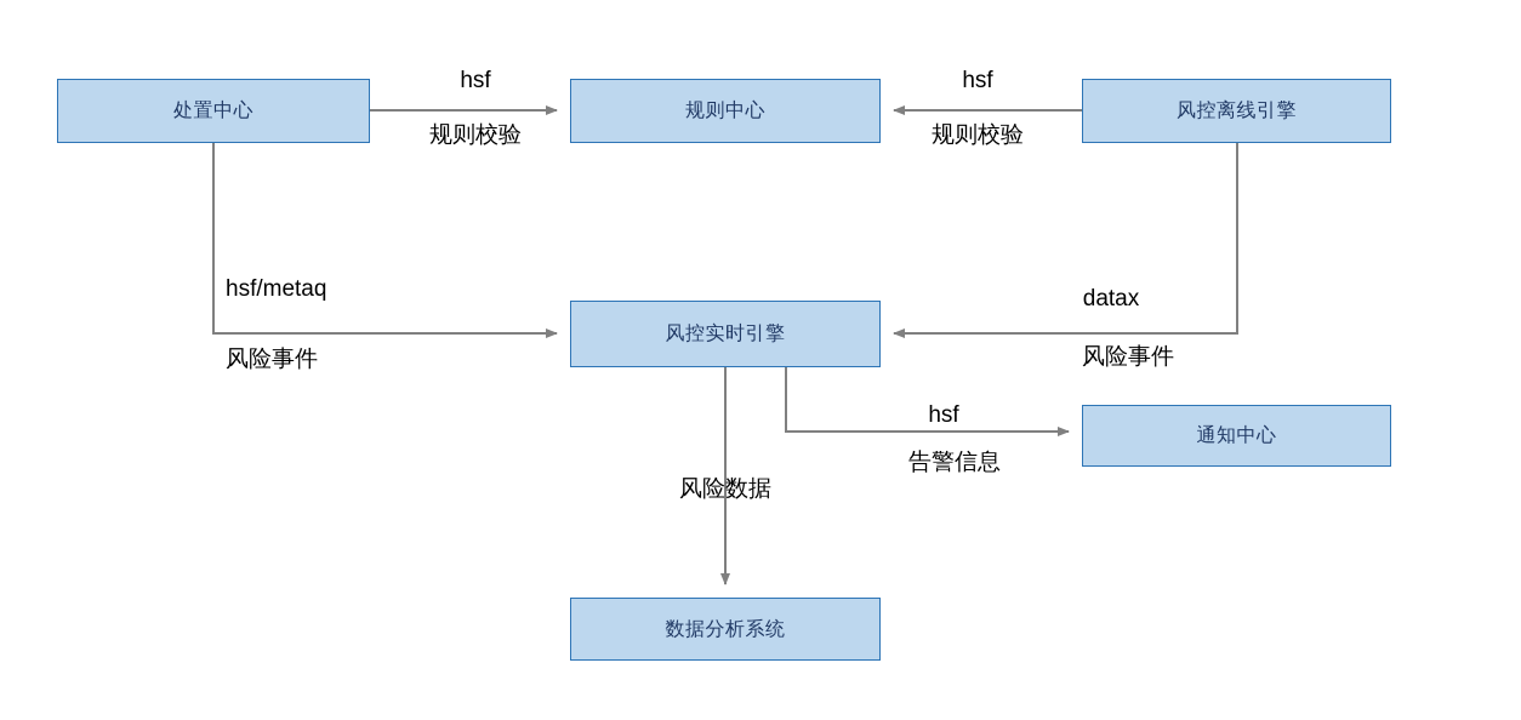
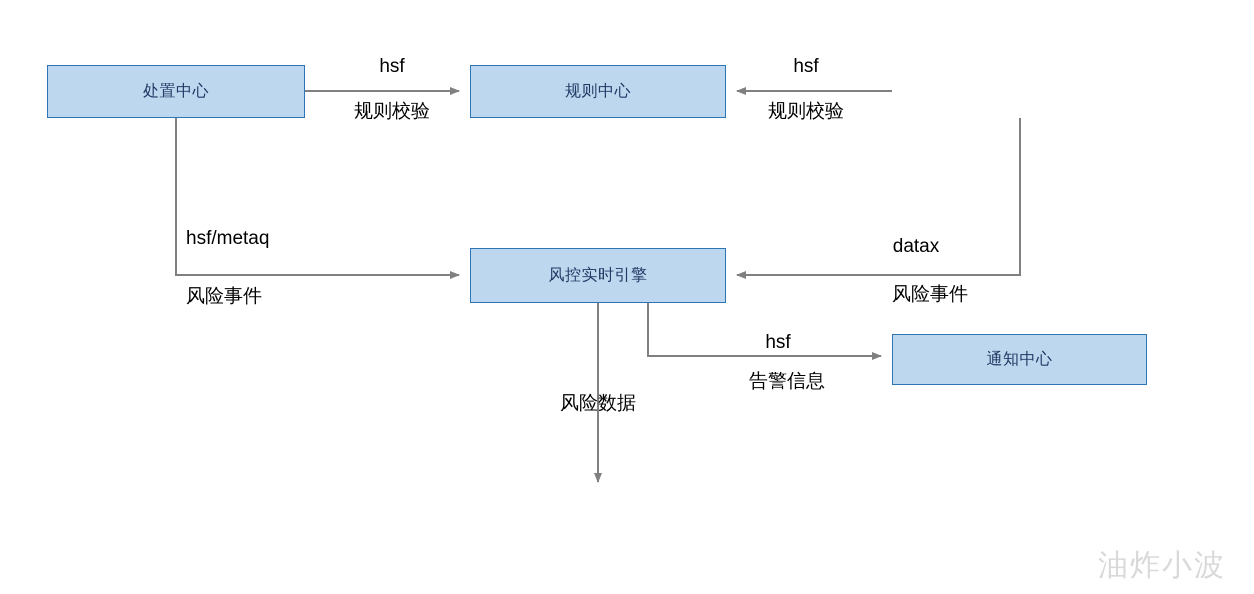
  处置中心
  规则中心
- 风控离线引擎
  风控实时引擎
  通知中心
- 数据分析系统
  hsf
  规则校验
  hsf
  规则校验
  hsf/metaq
  风险事件
  datax
  风险事件
  hsf
  告警信息
  风险数据
+ 油炸小波
